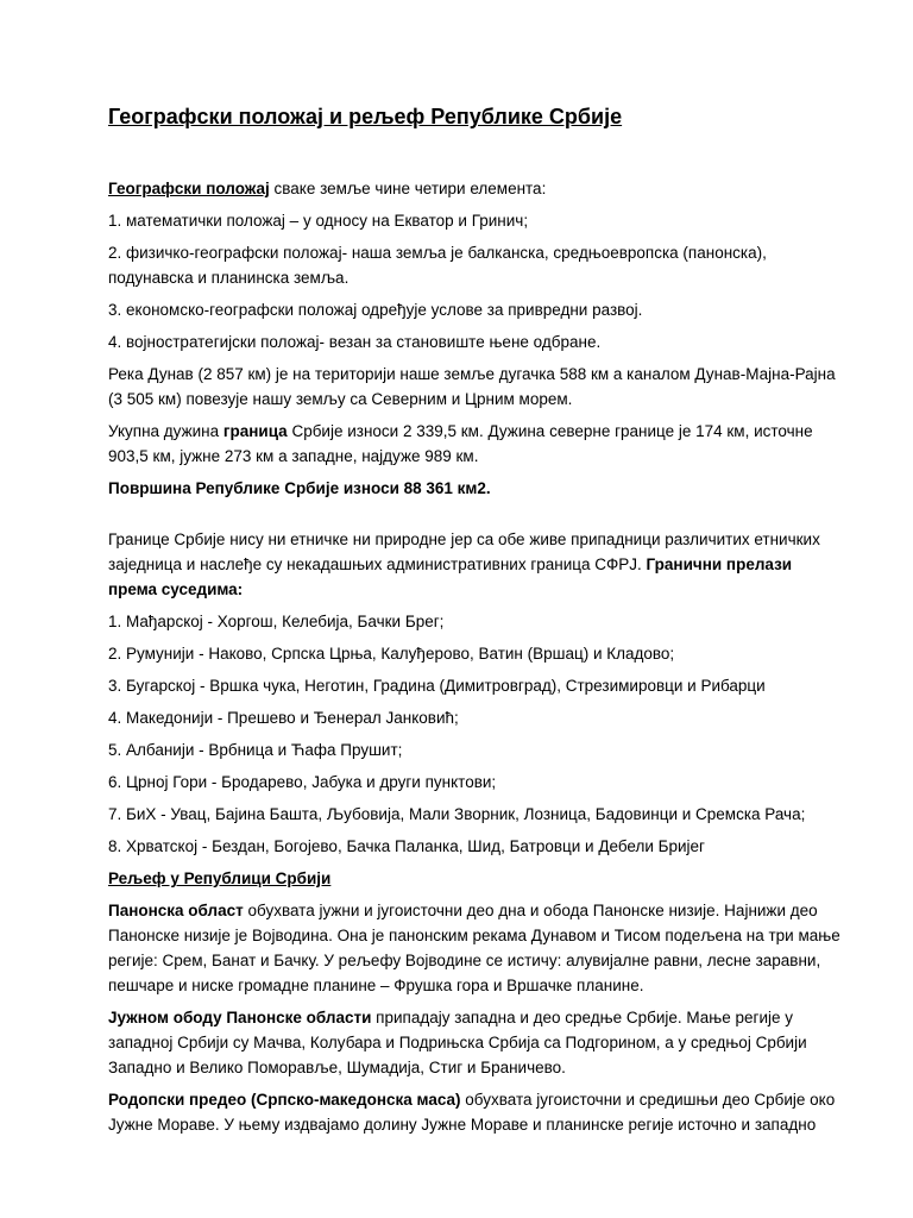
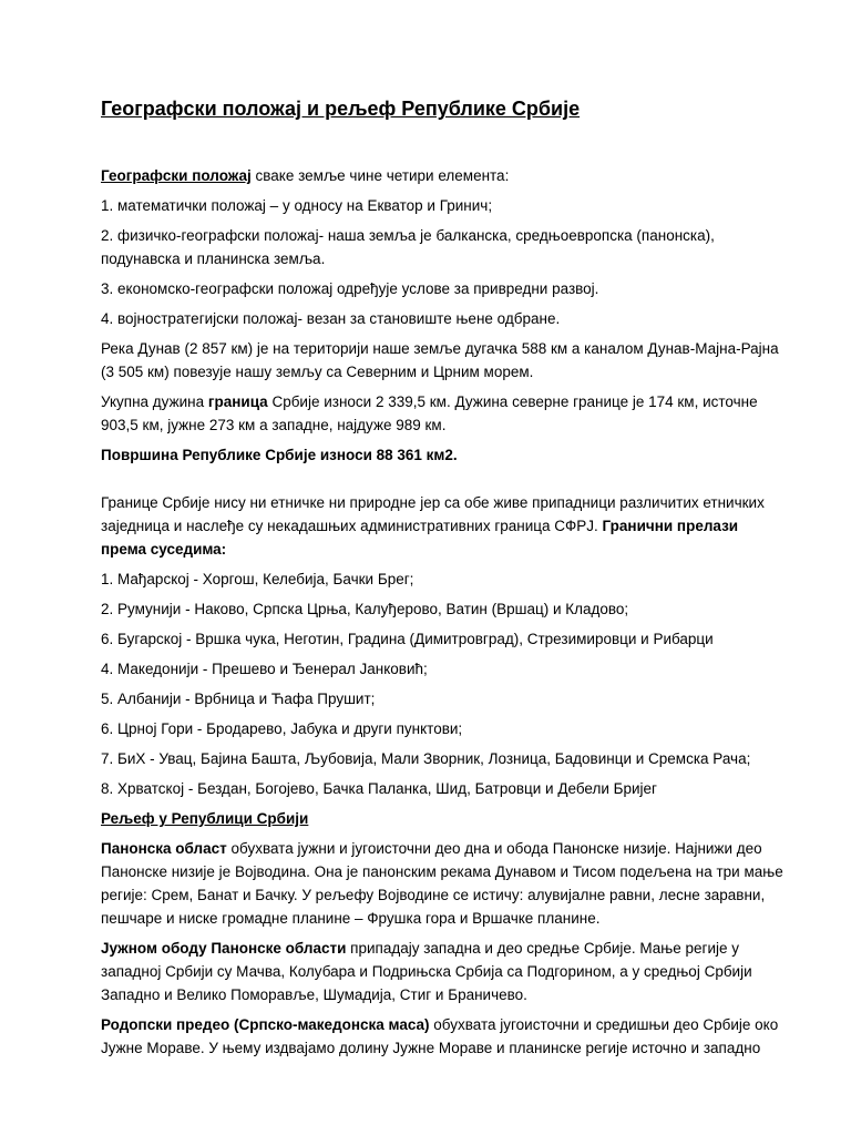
  Географски положај и рељеф Републике Србије
  Географски положај сваке земље чине четири елемента:
  1. математички положај – у односу на Екватор и Гринич;
  2. физичко-географски положај- наша земља је балканска, средњоевропска (панонска), подунавска и планинска земља.
  3. економско-географски положај одређује услове за привредни развој.
  4. војностратегијски положај- везан за становиште њене одбране.
  Река Дунав (2 857 км) је на територији наше земље дугачка 588 км а каналом Дунав-Мајна-Рајна (3 505 км) повезује нашу земљу са Северним и Црним морем.
  Укупна дужина граница Србије износи 2 339,5 км. Дужина северне границе је 174 км, источне 903,5 км, јужне 273 км а западне, најдуже 989 км.
  Површина Републике Србије износи 88 361 км2.
  Границе Србије нису ни етничке ни природне јер са обе живе припадници различитих етничких заједница и наслеђе су некадашњих административних граница СФРЈ. Гранични прелази према суседима:
  1. Мађарској - Хоргош, Келебија, Бачки Брег;
  2. Румунији - Наково, Српска Црња, Калуђерово, Ватин (Вршац) и Кладово;
- 3. Бугарској - Вршка чука, Неготин, Градина (Димитровград), Стрезимировци и Рибарци
+ 6. Бугарској - Вршка чука, Неготин, Градина (Димитровград), Стрезимировци и Рибарци
  4. Македонији - Прешево и Ђенерал Јанковић;
  5. Албанији - Врбница и Ћафа Прушит;
  6. Црној Гори - Бродарево, Јабука и други пунктови;
  7. БиХ - Увац, Бајина Башта, Љубовија, Мали Зворник, Лозница, Бадовинци и Сремска Рача;
  8. Хрватској - Бездан, Богојево, Бачка Паланка, Шид, Батровци и Дебели Бријег
  Рељеф у Републици Србији
  Панонска област обухвата јужни и југоисточни део дна и обода Панонске низије. Најнижи део Панонске низије је Војводина. Она је панонским рекама Дунавом и Тисом подељена на три мање регије: Срем, Банат и Бачку. У рељефу Војводине се истичу: алувијалне равни, лесне заравни, пешчаре и ниске громадне планине – Фрушка гора и Вршачке планине.
  Јужном ободу Панонске области припадају западна и део средње Србије. Мање регије у западној Србији су Мачва, Колубара и Подрињска Србија са Подгорином, а у средњој Србији Западно и Велико Поморавље, Шумадија, Стиг и Браничево.
  Родопски предео (Српско-македонска маса) обухвата југоисточни и средишњи део Србије око Јужне Мораве. У њему издвајамо долину Јужне Мораве и планинске регије источно и западно
